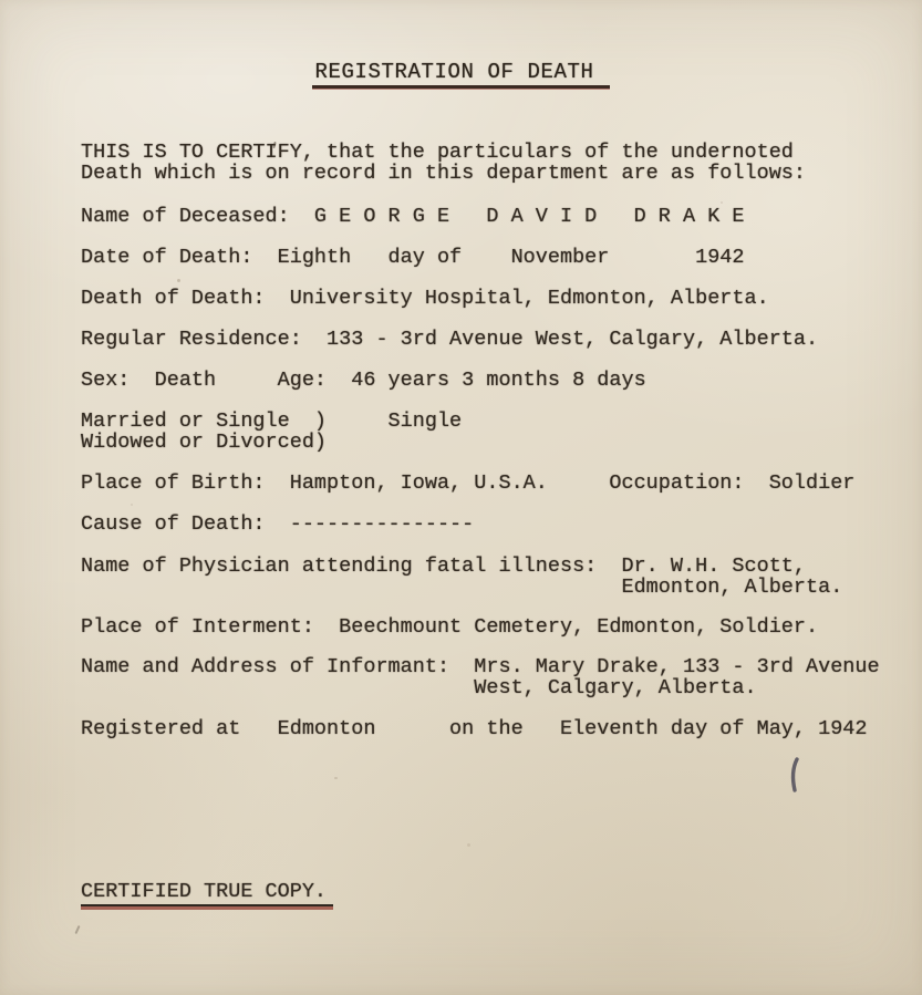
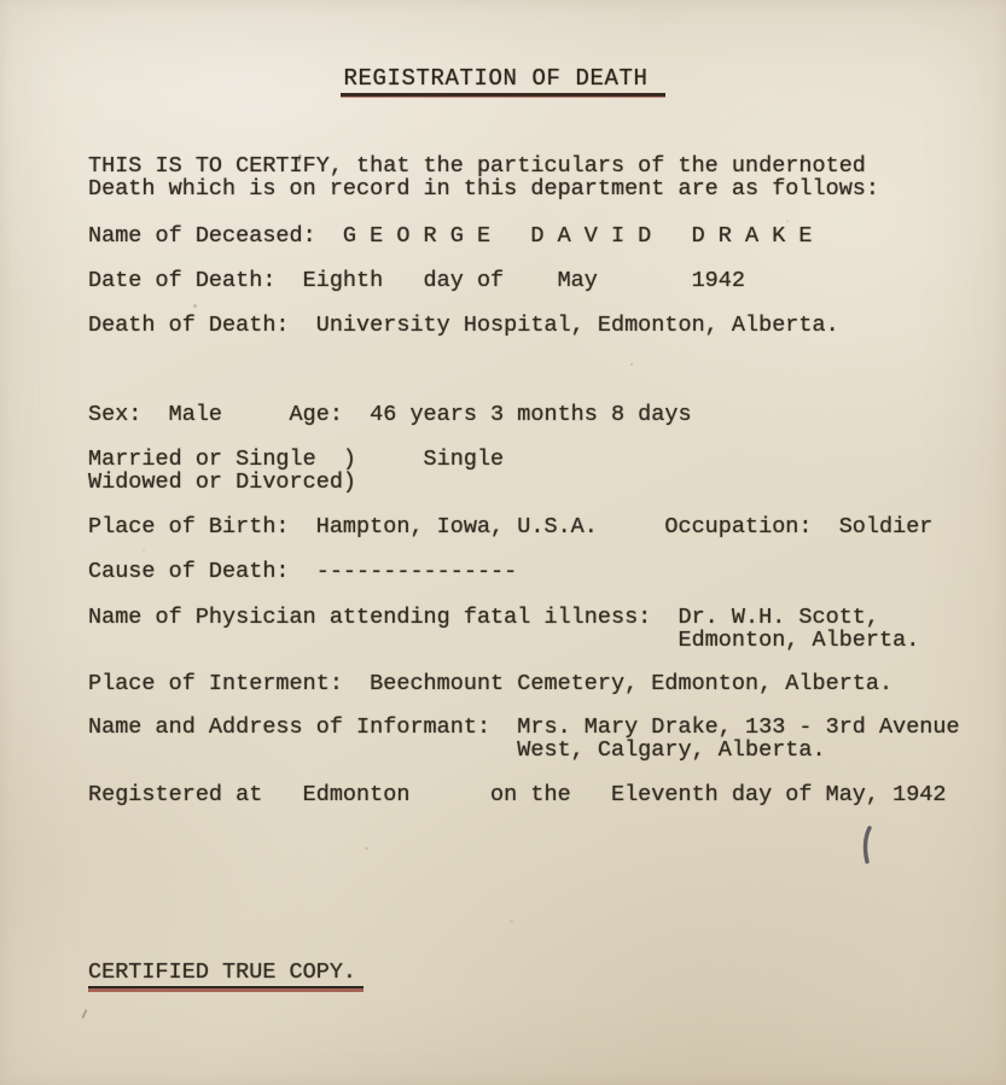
  REGISTRATION OF DEATH
  THIS IS TO CERTIFY, that the particulars of the undernoted
  Death which is on record in this department are as follows:
  Name of Deceased: G E O R G E D A V I D D R A K E
- Date of Death: Eighth day of November 1942
+ Date of Death: Eighth day of May 1942
  Death of Death: University Hospital, Edmonton, Alberta.
- Regular Residence: 133 - 3rd Avenue West, Calgary, Alberta.
- Sex: Death Age: 46 years 3 months 8 days
+ Sex: Male Age: 46 years 3 months 8 days
  Married or Single ) Single
  Widowed or Divorced)
  Place of Birth: Hampton, Iowa, U.S.A. Occupation: Soldier
  Cause of Death: ---------------
  Name of Physician attending fatal illness: Dr. W.H. Scott,
  Edmonton, Alberta.
- Place of Interment: Beechmount Cemetery, Edmonton, Soldier.
+ Place of Interment: Beechmount Cemetery, Edmonton, Alberta.
  Name and Address of Informant: Mrs. Mary Drake, 133 - 3rd Avenue
  West, Calgary, Alberta.
  Registered at Edmonton on the Eleventh day of May, 1942
  CERTIFIED TRUE COPY.
